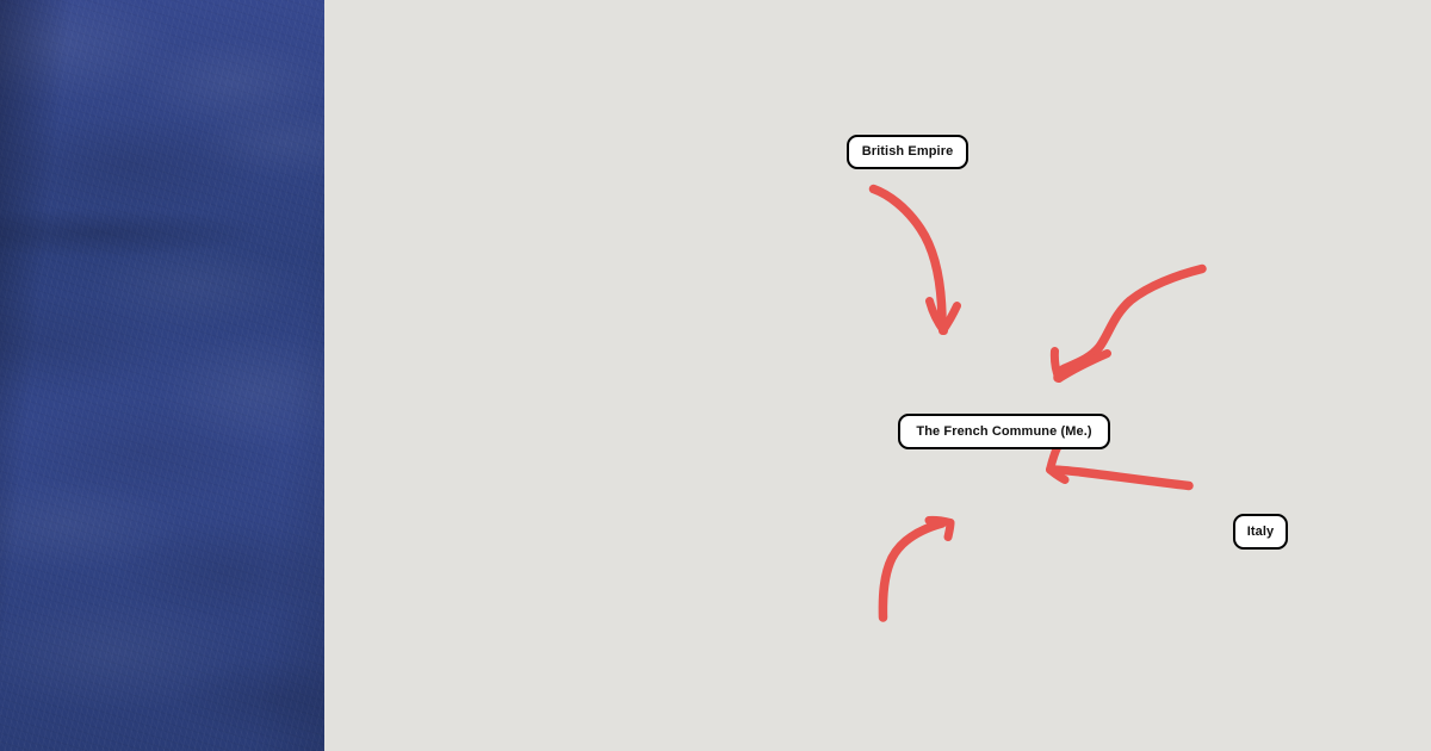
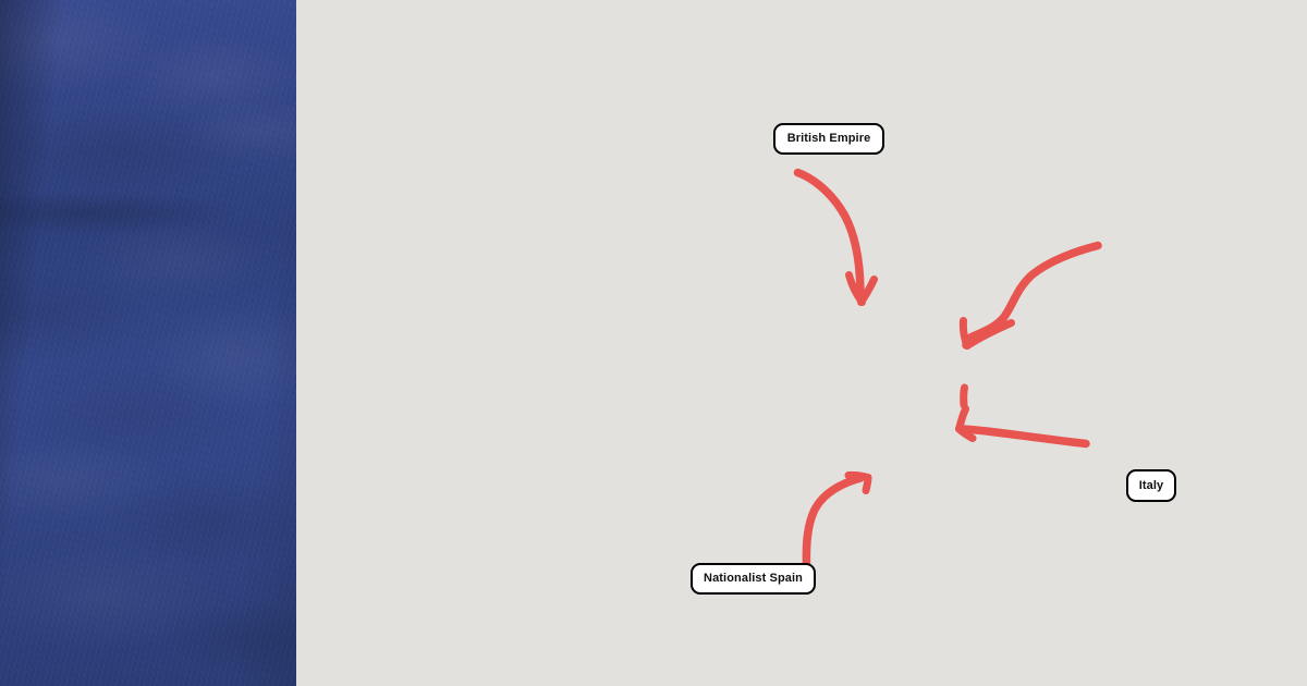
  British Empire
- The French Commune (Me.)
  Italy
+ Nationalist Spain
